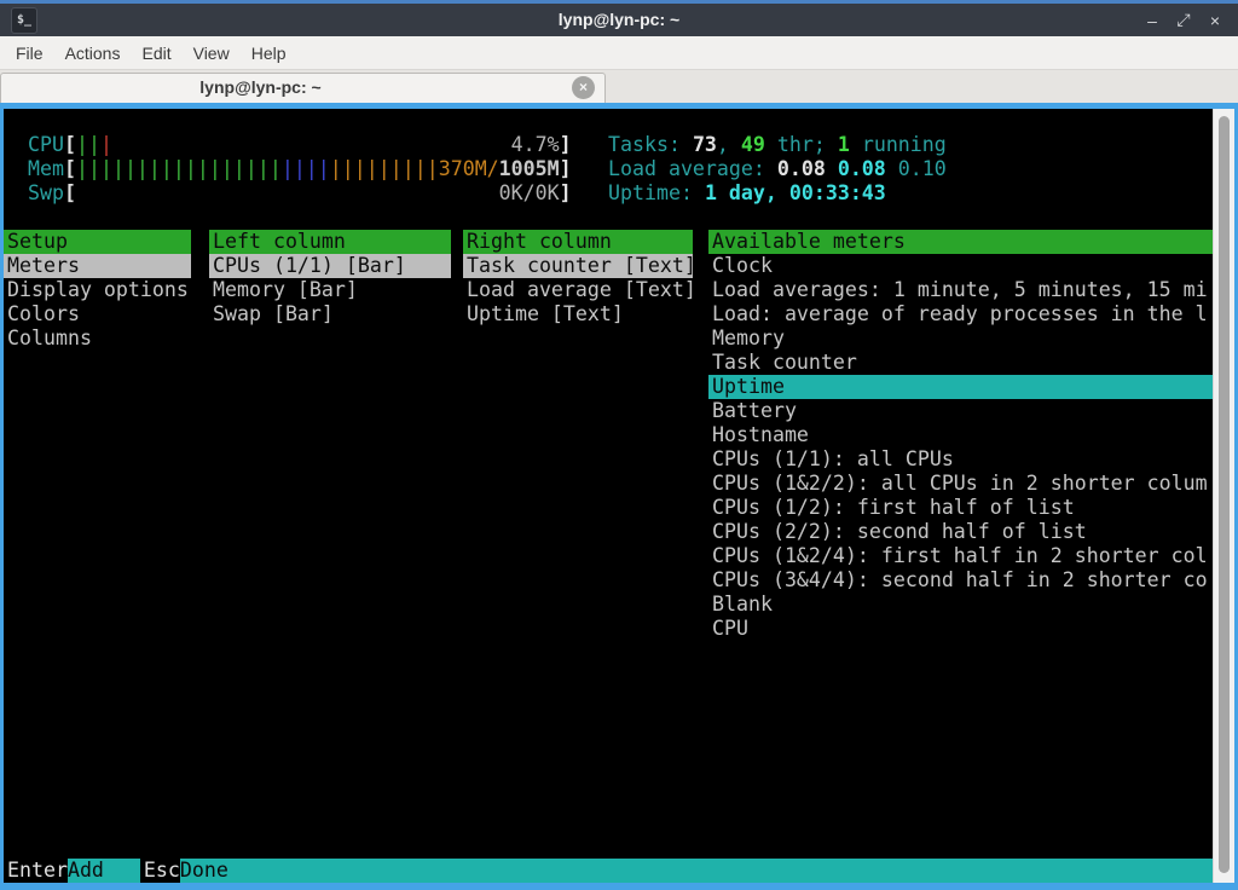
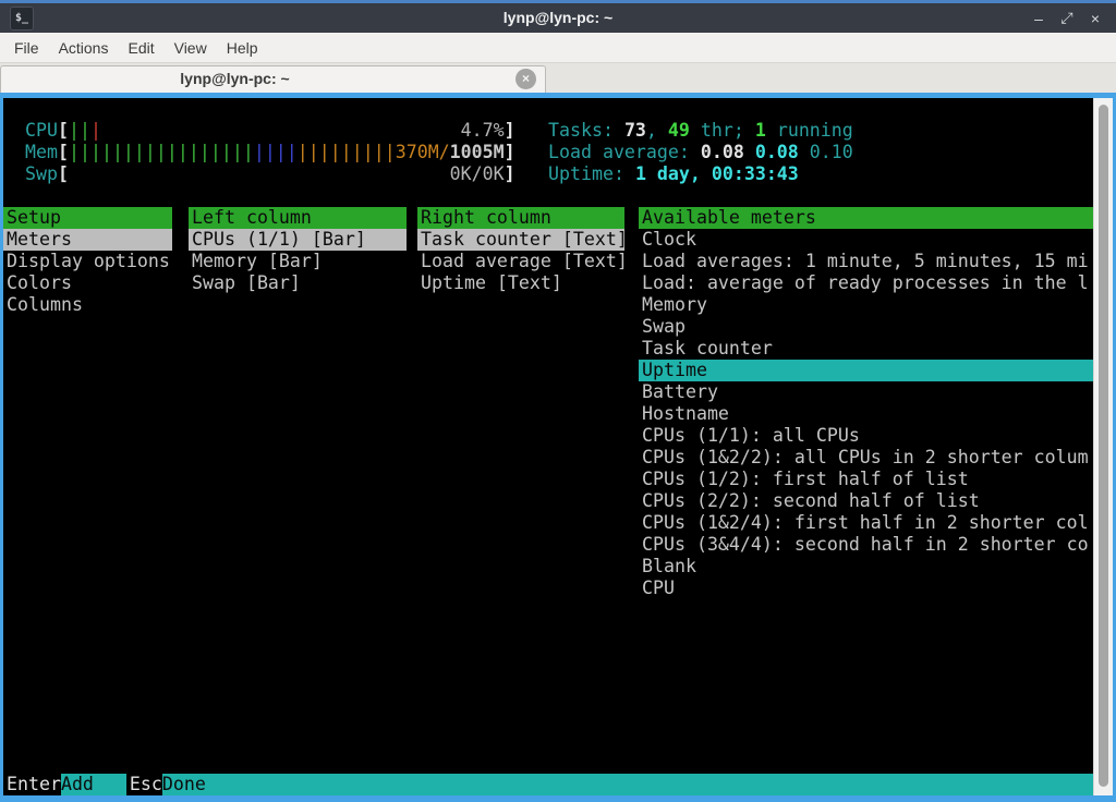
  $_
  lynp@lyn-pc: ~
  –
  ⤢
  ×
  File Actions Edit View Help
  lynp@lyn-pc: ~
  ×
  CPU[||| 4.7%]
  Mem[||||||||||||||||||||||||||||||370M/1005M]
  Swp[ 0K/0K]
  Tasks: 73, 49 thr; 1 running
  Load average: 0.08 0.08 0.10
  Uptime: 1 day, 00:33:43
  Setup
  Meters
  Display options
  Colors
  Columns
  Left column
  CPUs (1/1) [Bar]
  Memory [Bar]
  Swap [Bar]
  Right column
  Task counter [Text]
  Load average [Text]
  Uptime [Text]
  Available meters
  Clock
  Load averages: 1 minute, 5 minutes, 15 mi
  Load: average of ready processes in the l
  Memory
+ Swap
  Task counter
  Uptime
  Battery
  Hostname
  CPUs (1/1): all CPUs
  CPUs (1&2/2): all CPUs in 2 shorter colum
  CPUs (1/2): first half of list
  CPUs (2/2): second half of list
  CPUs (1&2/4): first half in 2 shorter col
  CPUs (3&4/4): second half in 2 shorter co
  Blank
  CPU
  Enter
  Add
  Esc
  Done
